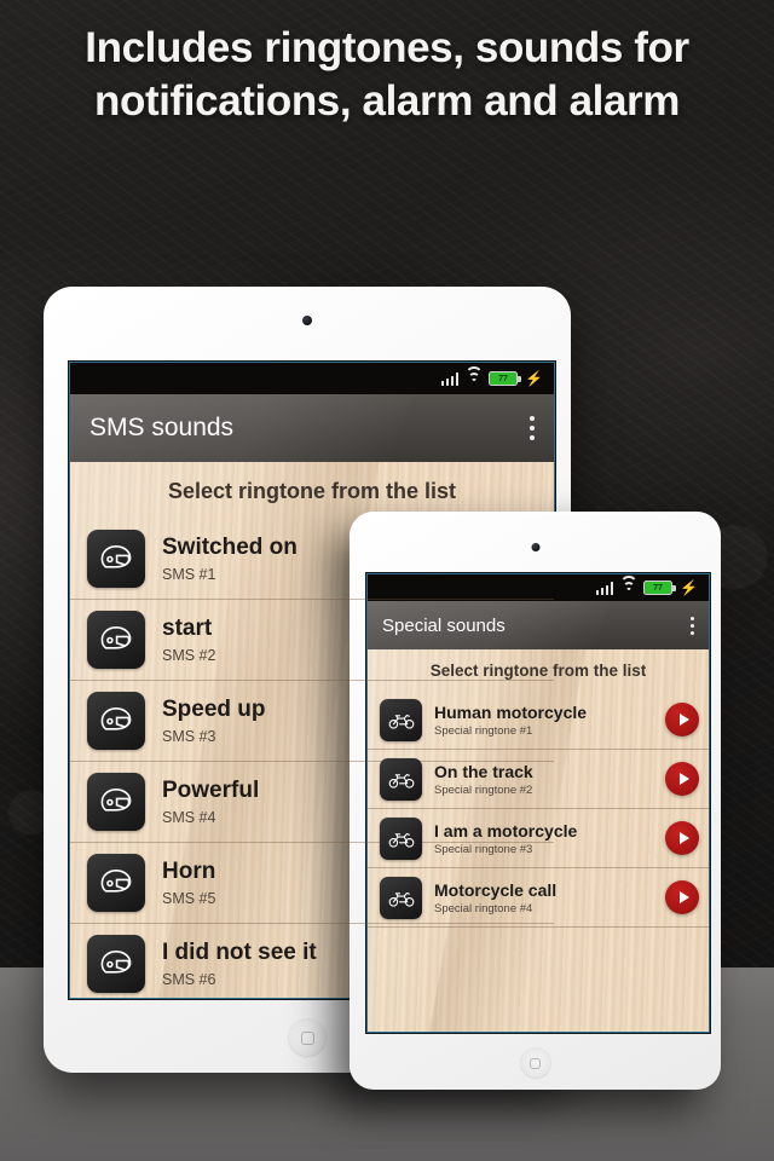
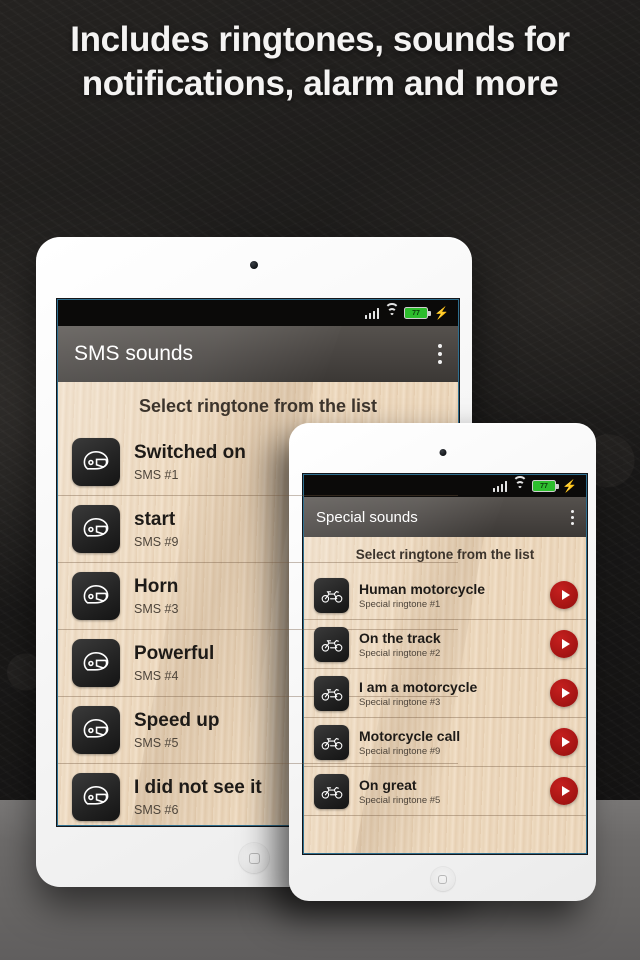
- Includes ringtones, sounds for notifications, alarm and alarm
+ Includes ringtones, sounds for notifications, alarm and more
  ⚡
  SMS sounds
  Select ringtone from the list
  Switched on
  SMS #1
  start
- SMS #2
+ SMS #9
- Speed up
+ Horn
  SMS #3
  Powerful
  SMS #4
- Horn
+ Speed up
  SMS #5
  I did not see it
  SMS #6
  ⚡
  Special sounds
  Select ringtone from the list
  Human motorcycle
  Special ringtone #1
  On the track
  Special ringtone #2
  I am a motorcycle
  Special ringtone #3
  Motorcycle call
- Special ringtone #4
+ Special ringtone #9
+ On great
+ Special ringtone #5
